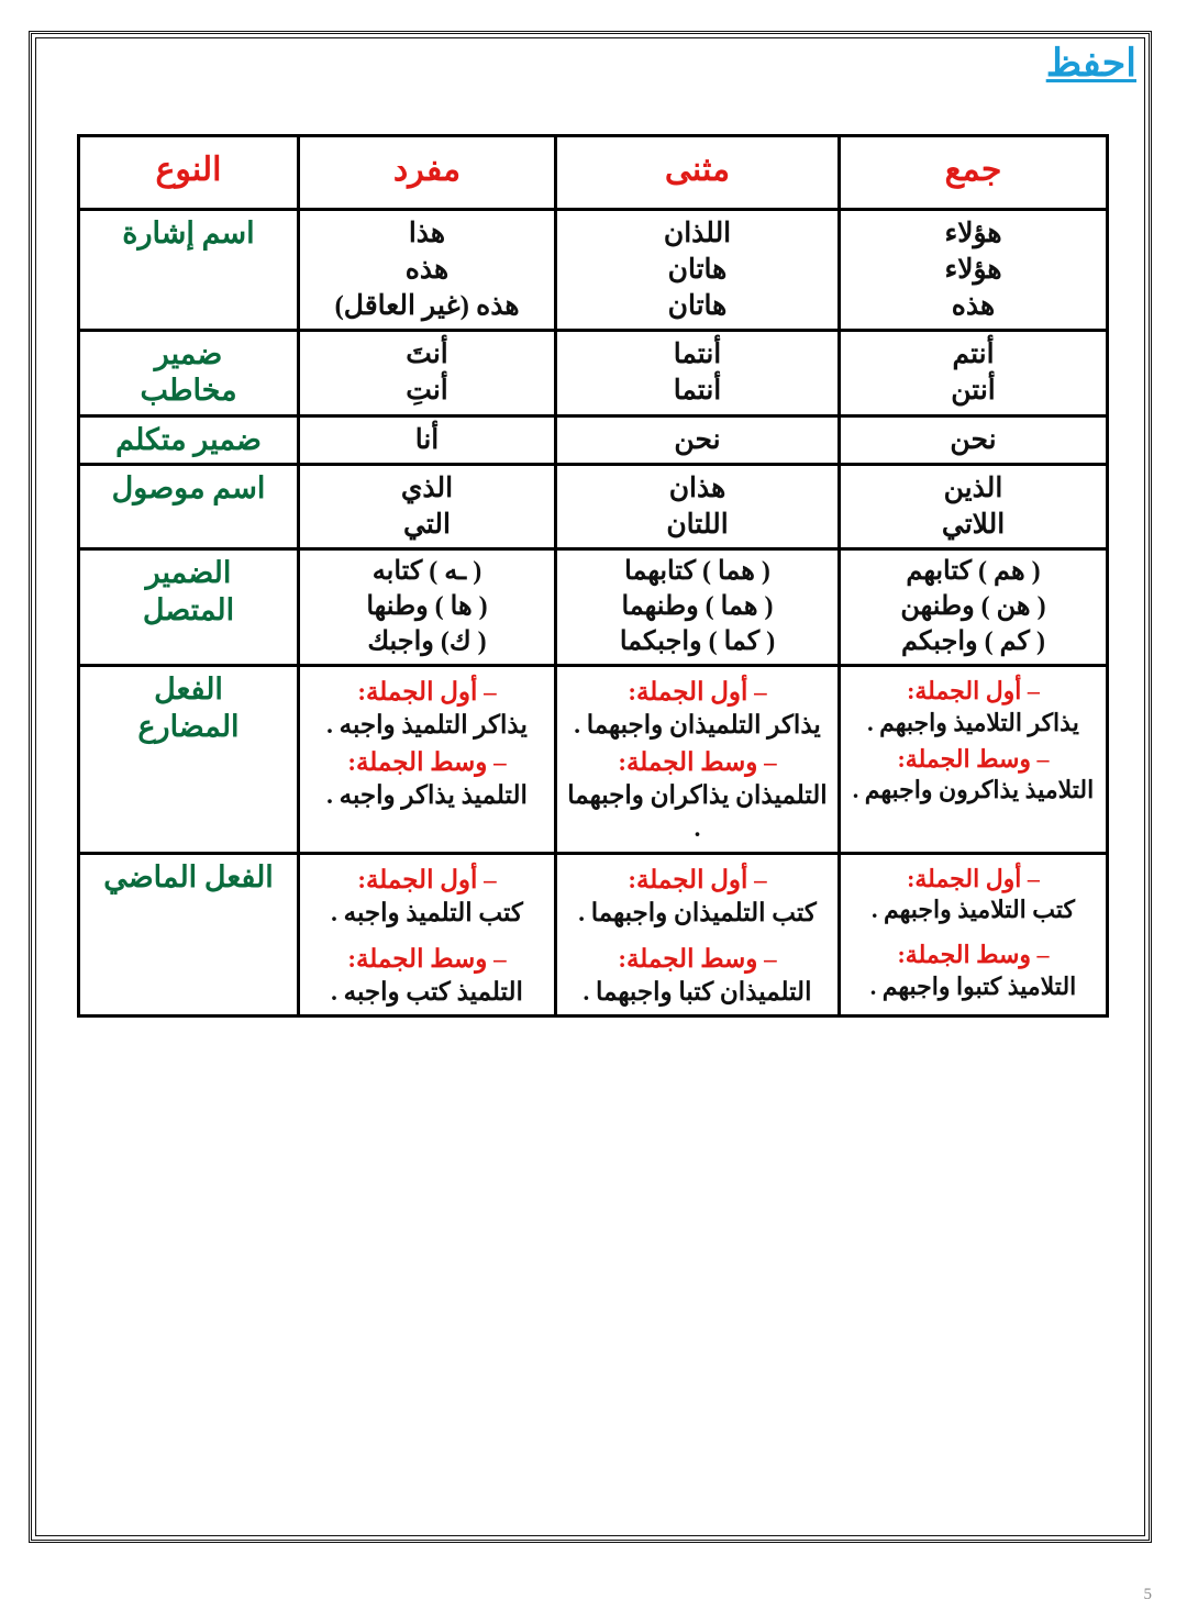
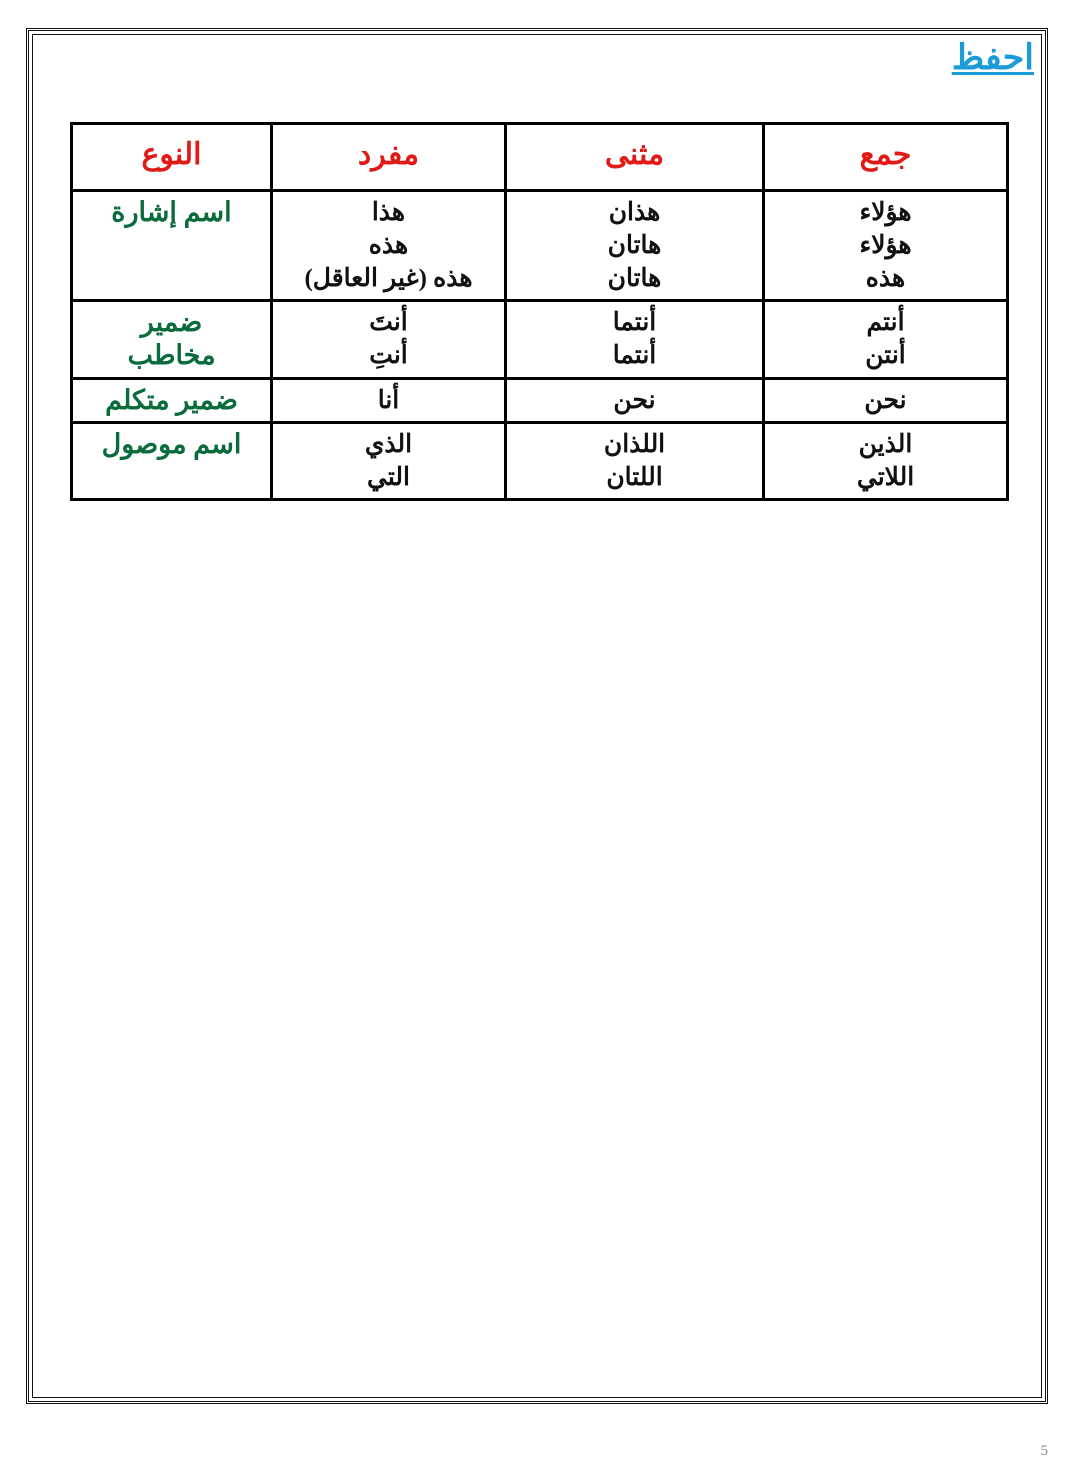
  احفظ
  جمع	مثنى	مفرد	النوع
- هؤلاء هؤلاء هذه	اللذان هاتان هاتان	هذا هذه هذه (غير العاقل)	اسم إشارة
+ هؤلاء هؤلاء هذه	هذان هاتان هاتان	هذا هذه هذه (غير العاقل)	اسم إشارة
  أنتم أنتن	أنتما أنتما	أنتَ أنتِ	ضمير مخاطب
  نحن	نحن	أنا	ضمير متكلم
- الذين اللاتي	هذان اللتان	الذي التي	اسم موصول
+ الذين اللاتي	اللذان اللتان	الذي التي	اسم موصول
- ( هم ) كتابهم ( هن ) وطنهن ( كم ) واجبكم	( هما ) كتابهما ( هما ) وطنهما ( كما ) واجبكما	( ـه ) كتابه ( ها ) وطنها ( ك) واجبك	الضمير المتصل
- – أول الجملة: يذاكر التلاميذ واجبهم . – وسط الجملة: التلاميذ يذاكرون واجبهم .	– أول الجملة: يذاكر التلميذان واجبهما . – وسط الجملة: التلميذان يذاكران واجبهما .	– أول الجملة: يذاكر التلميذ واجبه . – وسط الجملة: التلميذ يذاكر واجبه .	الفعل المضارع
- – أول الجملة: كتب التلاميذ واجبهم . – وسط الجملة: التلاميذ كتبوا واجبهم .	– أول الجملة: كتب التلميذان واجبهما . – وسط الجملة: التلميذان كتبا واجبهما .	– أول الجملة: كتب التلميذ واجبه . – وسط الجملة: التلميذ كتب واجبه .	الفعل الماضي
  5
